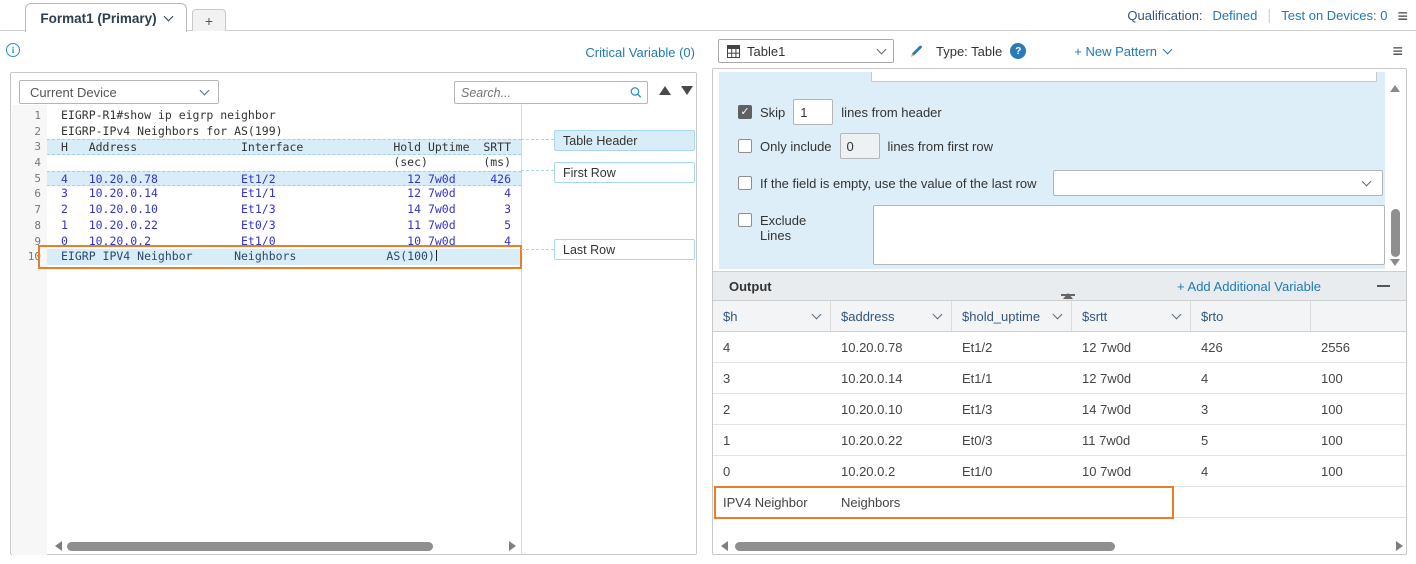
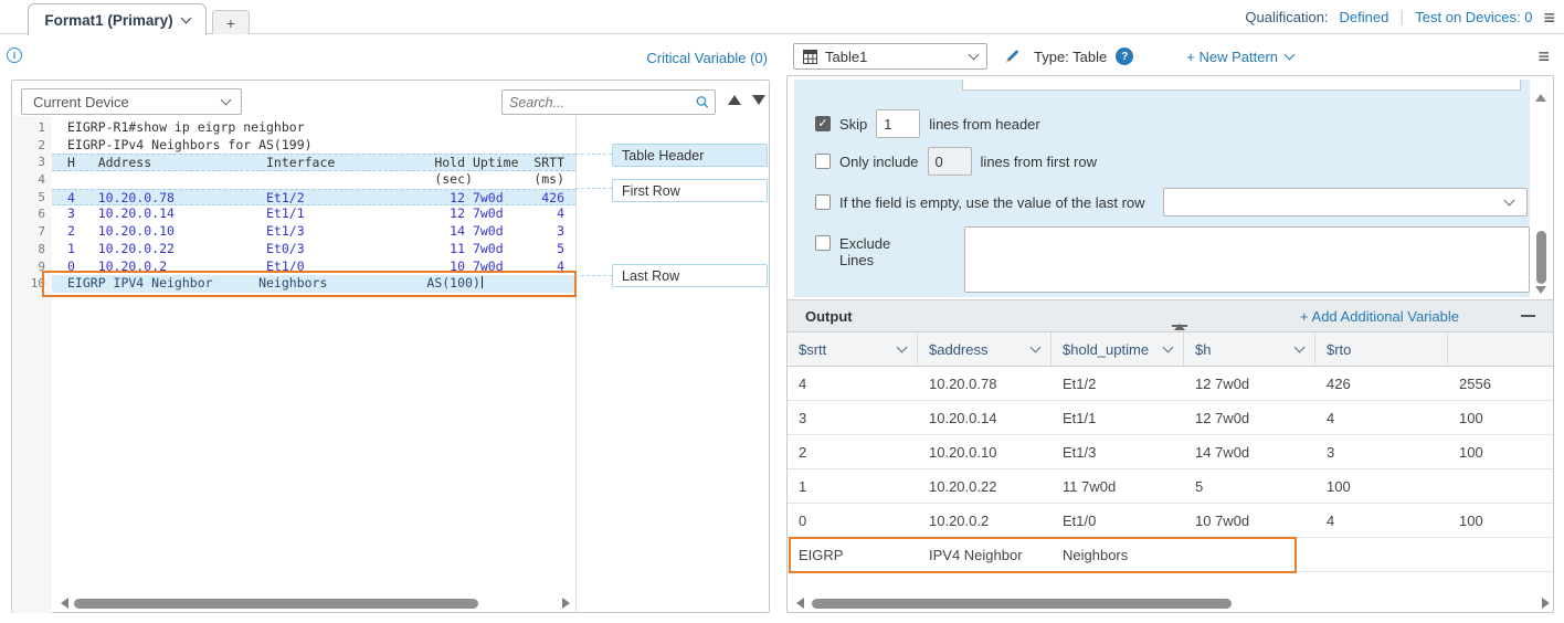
  Format1 (Primary)
  +
  Qualification:
  Defined
  |
  Test on Devices: 0
  ≡
  i
  Critical Variable (0)
  Table1
  Type: Table
  ?
  + New Pattern
  ≡
  Current Device
  Search...
  1
  2
  3
  4
  5
  6
  7
  8
  9
  10
  EIGRP-R1#show ip eigrp neighbor
  EIGRP-IPv4 Neighbors for AS(199)
  H Address Interface Hold Uptime SRTT
  (sec) (ms)
  4 10.20.0.78 Et1/2 12 7w0d 426
  3 10.20.0.14 Et1/1 12 7w0d 4
  2 10.20.0.10 Et1/3 14 7w0d 3
  1 10.20.0.22 Et0/3 11 7w0d 5
  0 10.20.0.2 Et1/0 10 7w0d 4
  EIGRP IPV4 Neighbor Neighbors AS(100)
  Table Header
  First Row
  Last Row
  ✓
  Skip
  1
  lines from header
  Only include
  0
  lines from first row
  If the field is empty, use the value of the last row
  Exclude Lines
  Output
  + Add Additional Variable
- $h
+ $srtt
  $address
  $hold_uptime
- $srtt
+ $h
  $rto
  4
  10.20.0.78
  Et1/2
  12 7w0d
  426
  2556
  3
  10.20.0.14
  Et1/1
  12 7w0d
  4
  100
  2
  10.20.0.10
  Et1/3
  14 7w0d
  3
  100
  1
  10.20.0.22
- Et0/3
  11 7w0d
  5
  100
  0
  10.20.0.2
  Et1/0
  10 7w0d
  4
  100
+ EIGRP
  IPV4 Neighbor
  Neighbors
